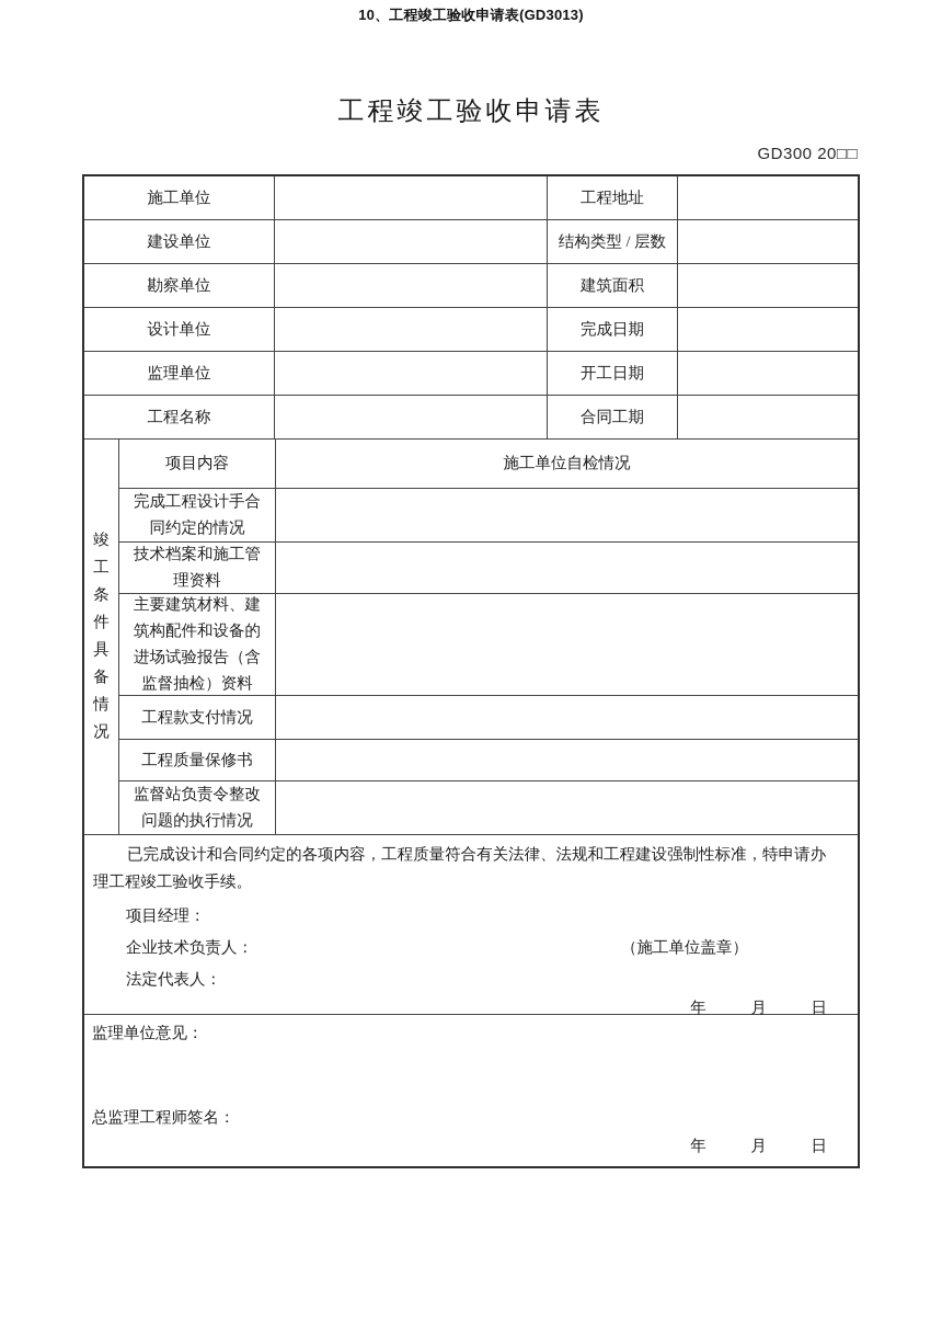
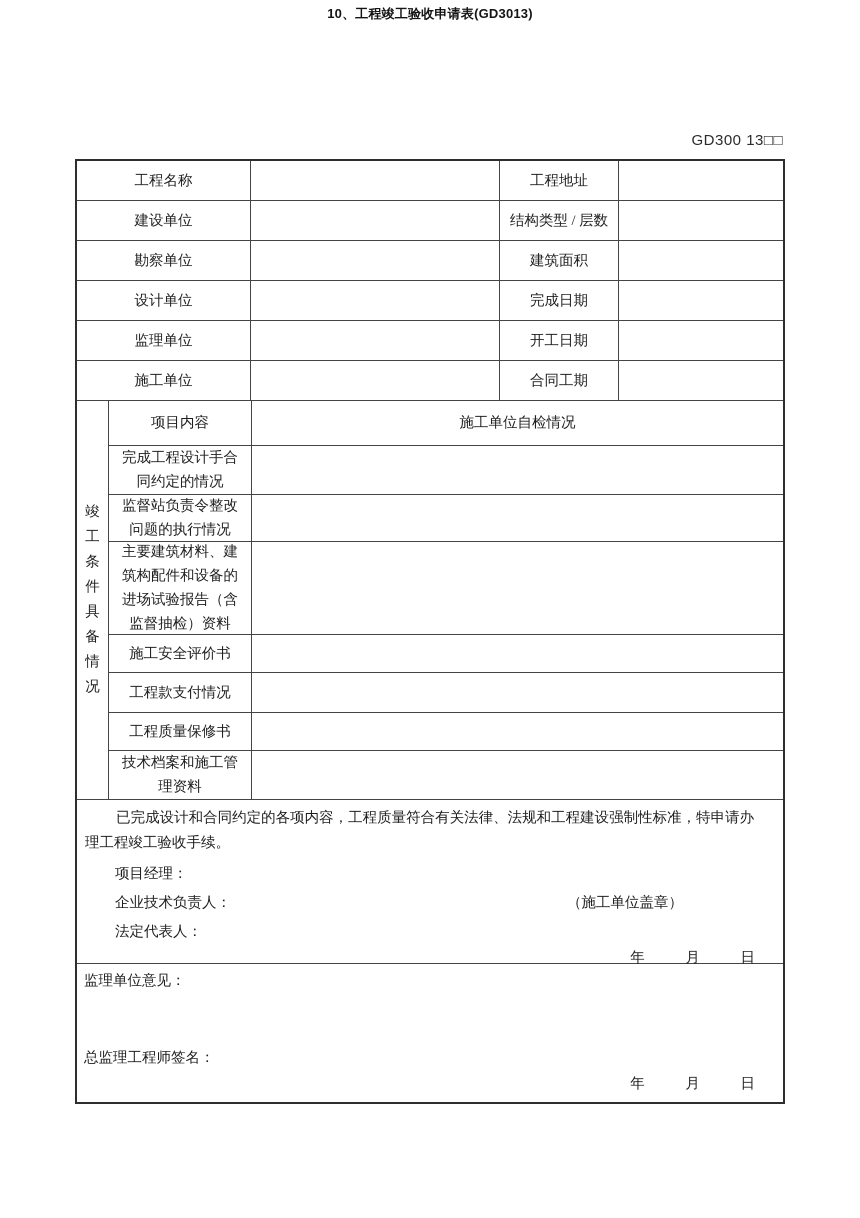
  10、工程竣工验收申请表(GD3013)
- 工程竣工验收申请表
- GD300 20□□
+ GD300 13□□
- 施工单位
+ 工程名称
  工程地址
  建设单位
  结构类型 / 层数
  勘察单位
  建筑面积
  设计单位
  完成日期
  监理单位
  开工日期
- 工程名称
+ 施工单位
  合同工期
  竣工条件具备情况
  项目内容
  施工单位自检情况
  完成工程设计手合同约定的情况
- 技术档案和施工管理资料
+ 监督站负责令整改问题的执行情况
  主要建筑材料、建筑构配件和设备的进场试验报告（含监督抽检）资料
+ 施工安全评价书
  工程款支付情况
  工程质量保修书
- 监督站负责令整改问题的执行情况
+ 技术档案和施工管理资料
  已完成设计和合同约定的各项内容，工程质量符合有关法律、法规和工程建设强制性标准，特申请办理工程竣工验收手续。
  项目经理：
  企业技术负责人：
  （施工单位盖章）
  法定代表人：
  年 月 日
  监理单位意见：
  总监理工程师签名：
  年 月 日
